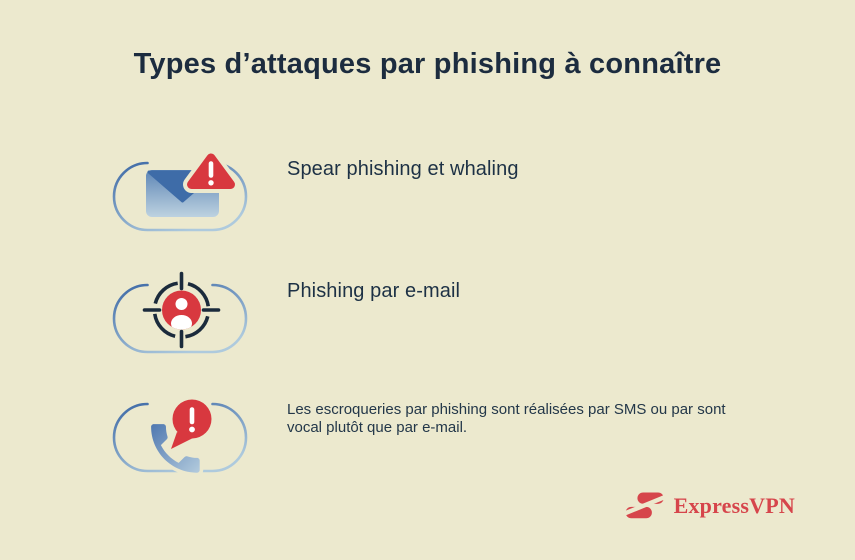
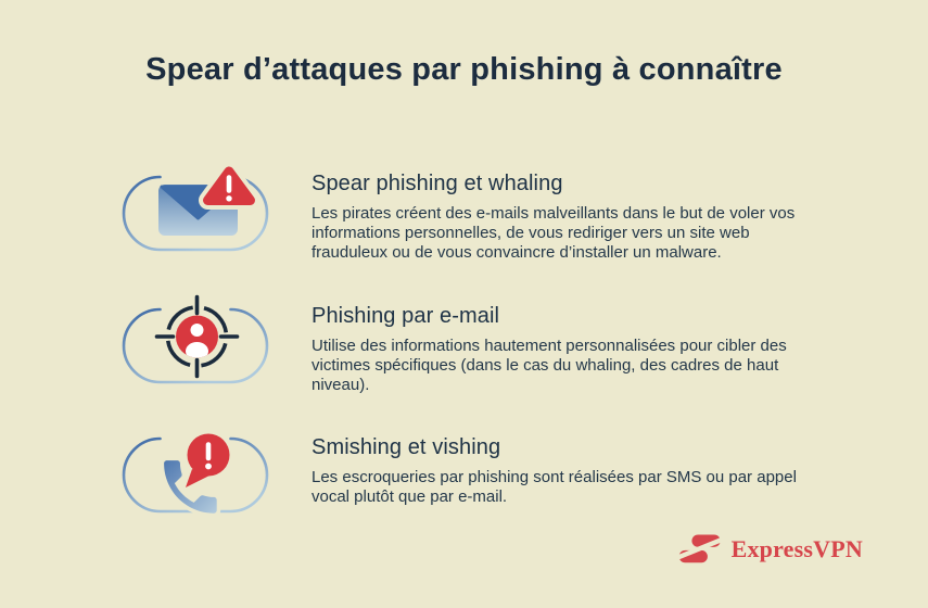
- Types d’attaques par phishing à connaître
+ Spear d’attaques par phishing à connaître
  Spear phishing et whaling
+ Les pirates créent des e-mails malveillants dans le but de voler vos informations personnelles, de vous rediriger vers un site web frauduleux ou de vous convaincre d’installer un malware.
  Phishing par e-mail
+ Utilise des informations hautement personnalisées pour cibler des victimes spécifiques (dans le cas du whaling, des cadres de haut niveau).
+ Smishing et vishing
- Les escroqueries par phishing sont réalisées par SMS ou par sont vocal plutôt que par e-mail.
+ Les escroqueries par phishing sont réalisées par SMS ou par appel vocal plutôt que par e-mail.
  ExpressVPN
